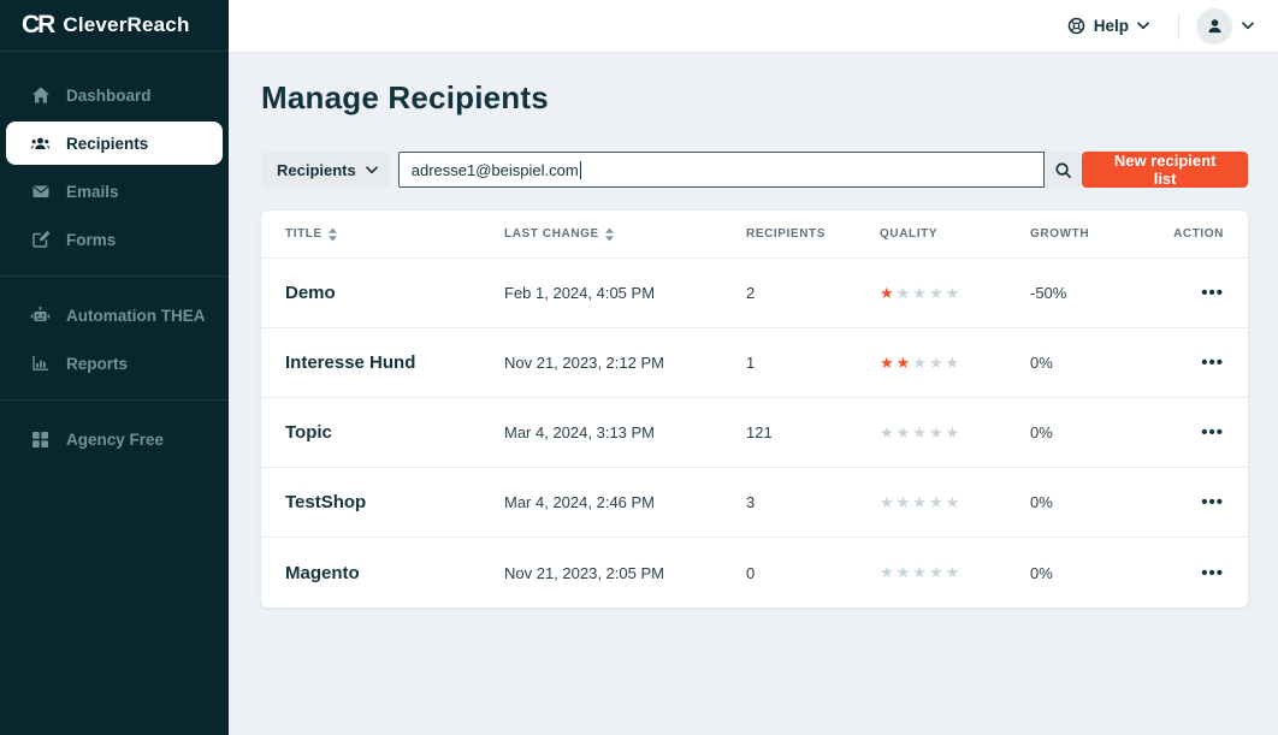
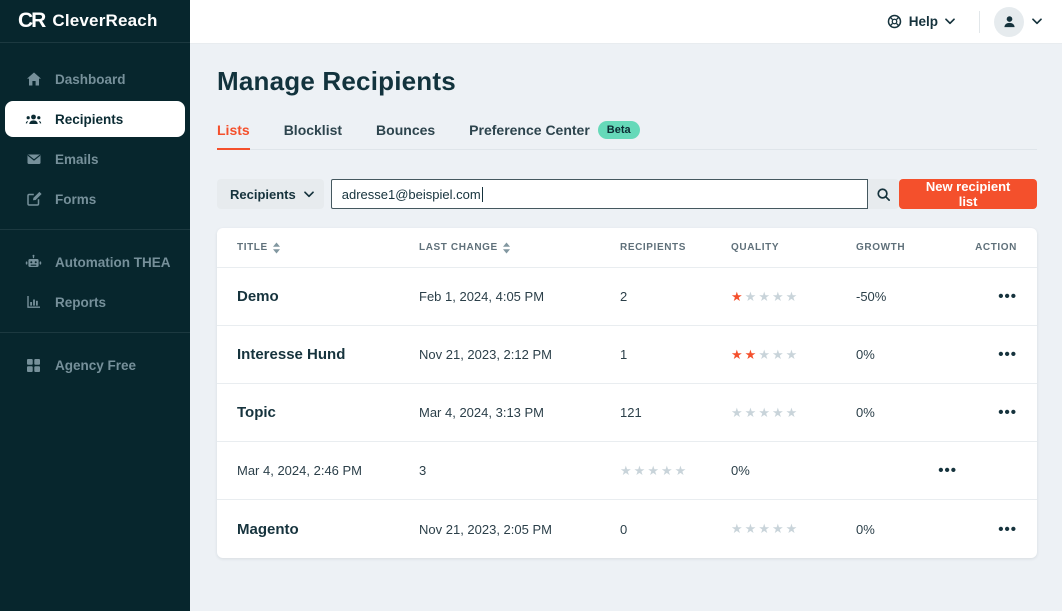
  CR
  CleverReach
  Dashboard
  Recipients
  Emails
  Forms
  Automation THEA
  Reports
  Agency Free
  Help
  Manage Recipients
+ Lists
+ Blocklist
+ Bounces
+ Preference Center
+ Beta
  Recipients
  adresse1@beispiel.com
  New recipient list
  TITLE
  LAST CHANGE
  RECIPIENTS
  QUALITY
  GROWTH
  ACTION
  Demo
  Feb 1, 2024, 4:05 PM
  2
  ★★★★★
  -50%
  •••
  Interesse Hund
  Nov 21, 2023, 2:12 PM
  1
  ★★★★★
  0%
  •••
  Topic
  Mar 4, 2024, 3:13 PM
  121
  ★★★★★
  0%
  •••
- TestShop
  Mar 4, 2024, 2:46 PM
  3
  ★★★★★
  0%
  •••
  Magento
  Nov 21, 2023, 2:05 PM
  0
  ★★★★★
  0%
  •••
